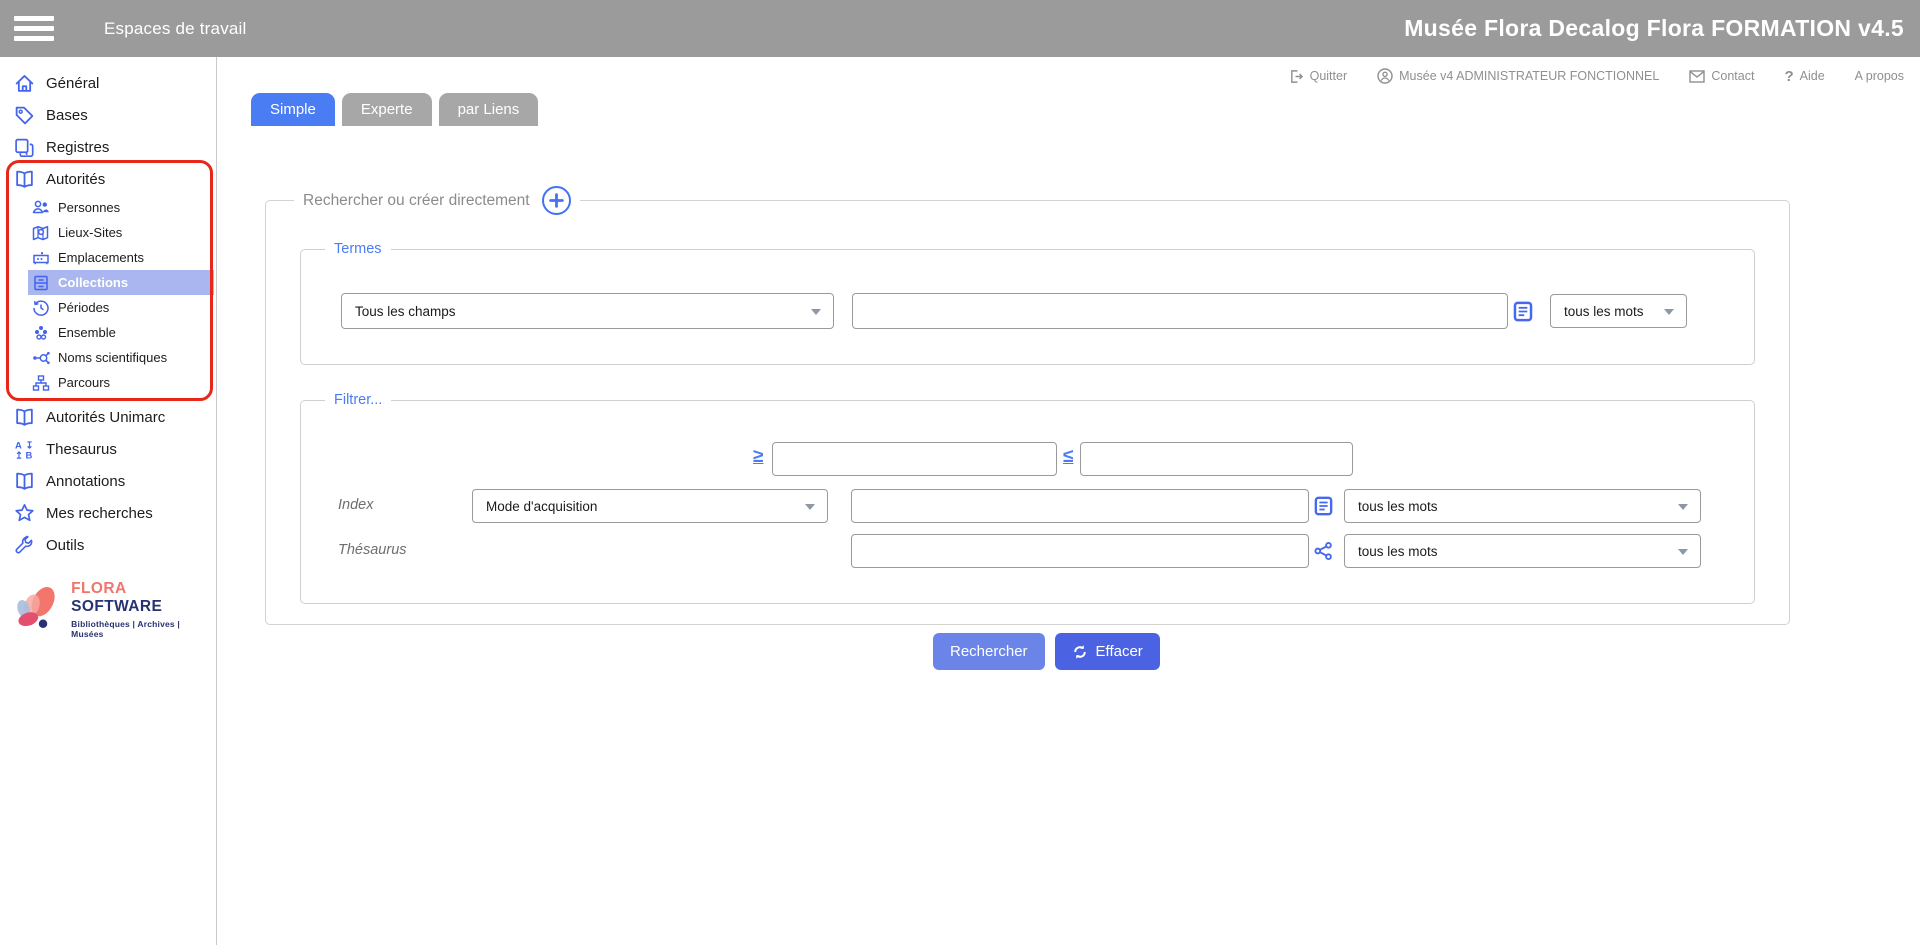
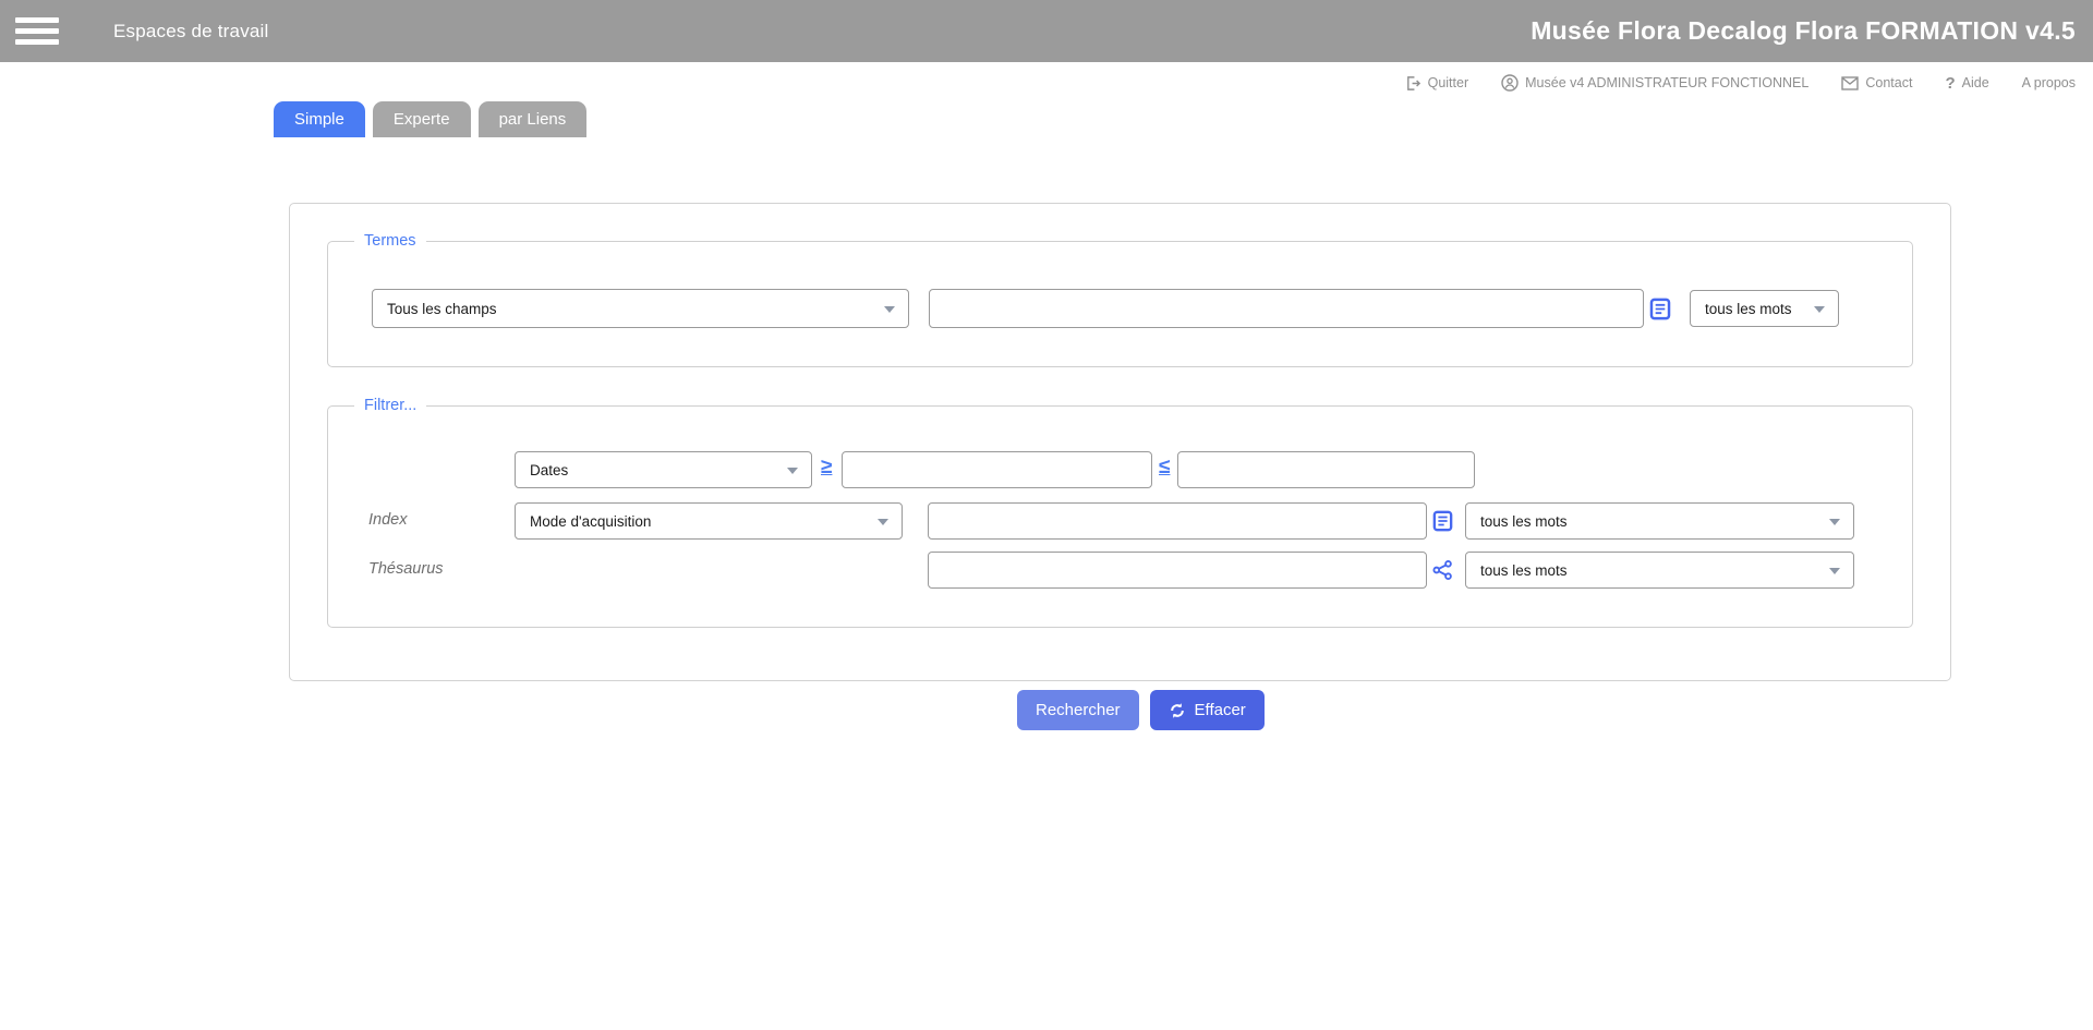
  Espaces de travail
  Musée Flora Decalog Flora FORMATION v4.5
  Quitter
  Musée v4 ADMINISTRATEUR FONCTIONNEL
  Contact
  ?
  Aide
  A propos
- Général
- Bases
- Registres
- Autorités
- Personnes
- Lieux-Sites
- Emplacements
- Collections
- Périodes
- Ensemble
- Noms scientifiques
- Parcours
- Autorités Unimarc
- A
- ↥
- ↧
- B
- Thesaurus
- Annotations
- Mes recherches
- Outils
- FLORA SOFTWARE
- Bibliothèques | Archives | Musées
  Simple
  Experte
  par Liens
- Rechercher ou créer directement
  Termes
  Tous les champs
  tous les mots
  Filtrer...
+ Dates
  ≥
  ≤
  Index
  Mode d'acquisition
  tous les mots
  Thésaurus
  tous les mots
  Rechercher
  Effacer
